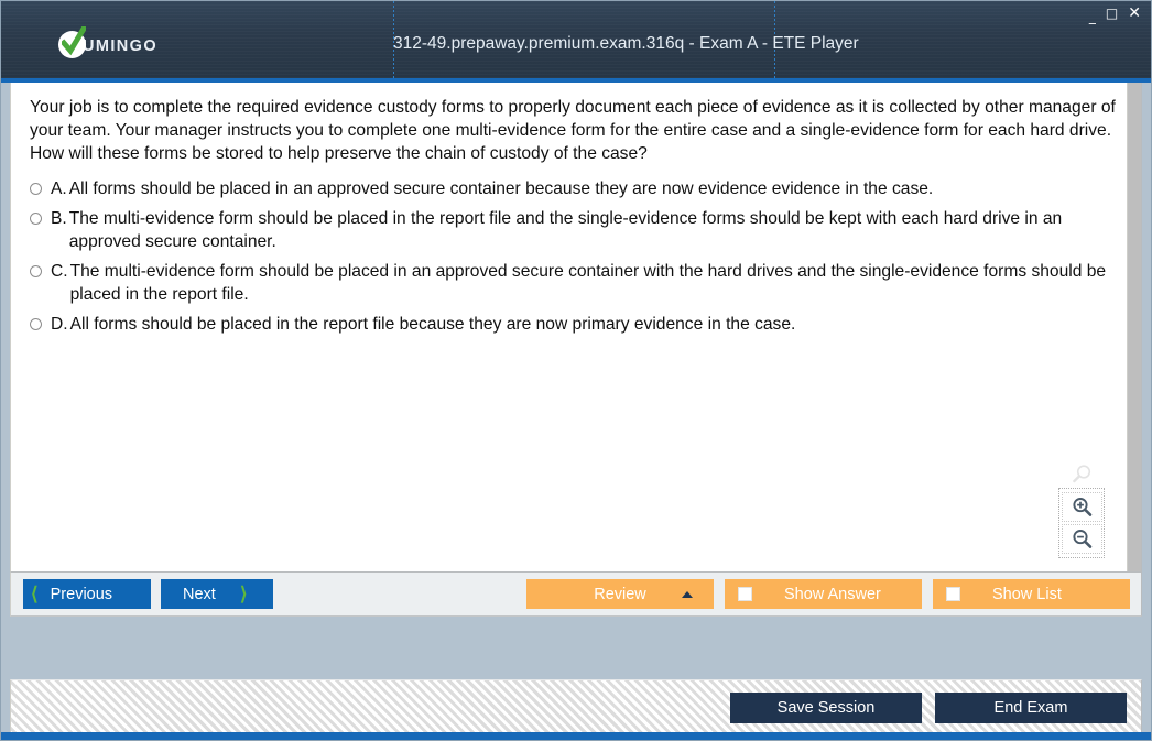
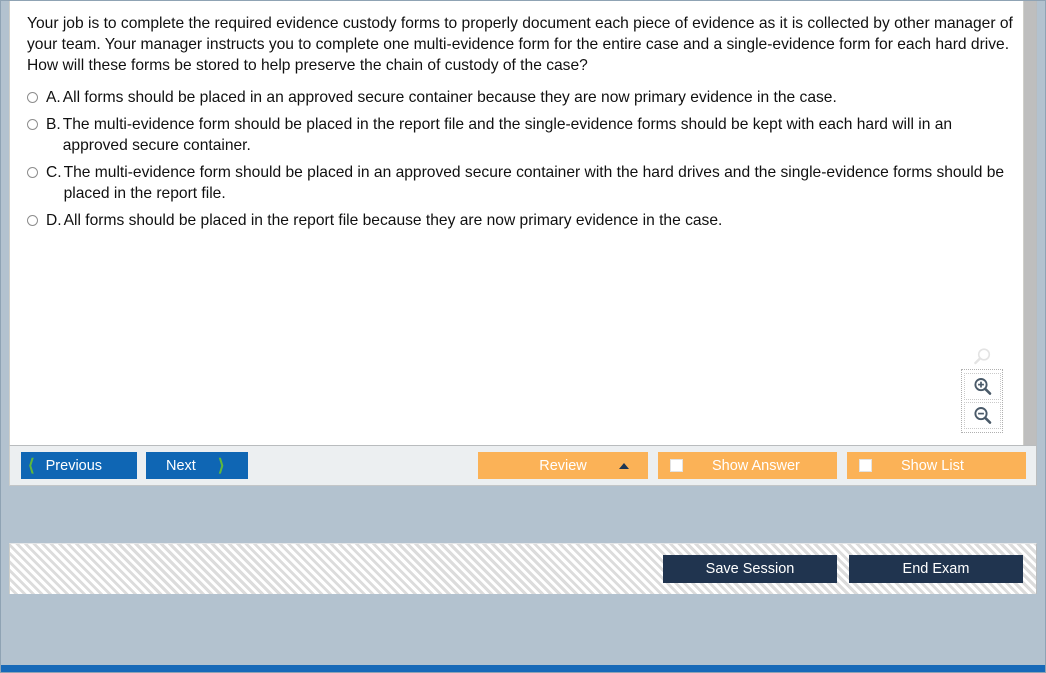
- UMINGO
- 312-49.prepaway.premium.exam.316q - Exam A - ETE Player
- _
- □
- ✕
  Your job is to complete the required evidence custody forms to properly document each piece of evidence as it is collected by other manager of your team. Your manager instructs you to complete one multi-evidence form for the entire case and a single-evidence form for each hard drive. How will these forms be stored to help preserve the chain of custody of the case?
  A.
- All forms should be placed in an approved secure container because they are now evidence evidence in the case.
+ All forms should be placed in an approved secure container because they are now primary evidence in the case.
  B.
- The multi-evidence form should be placed in the report file and the single-evidence forms should be kept with each hard drive in an approved secure container.
+ The multi-evidence form should be placed in the report file and the single-evidence forms should be kept with each hard will in an approved secure container.
  C.
  The multi-evidence form should be placed in an approved secure container with the hard drives and the single-evidence forms should be placed in the report file.
  D.
  All forms should be placed in the report file because they are now primary evidence in the case.
  ⟨
  Previous
  Next
  ⟩
  Review
  Show Answer
  Show List
  Save Session
  End Exam
